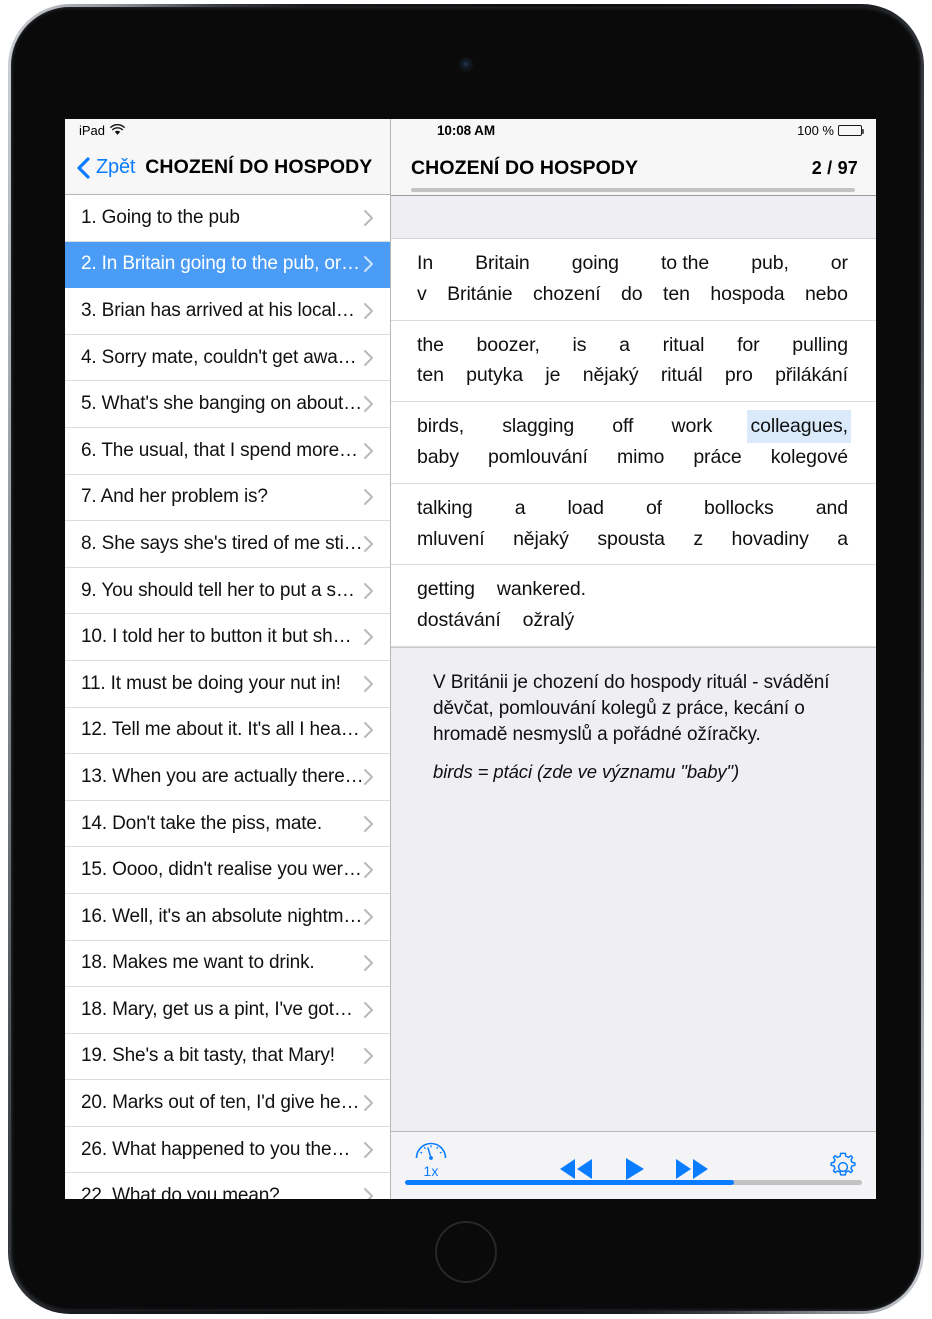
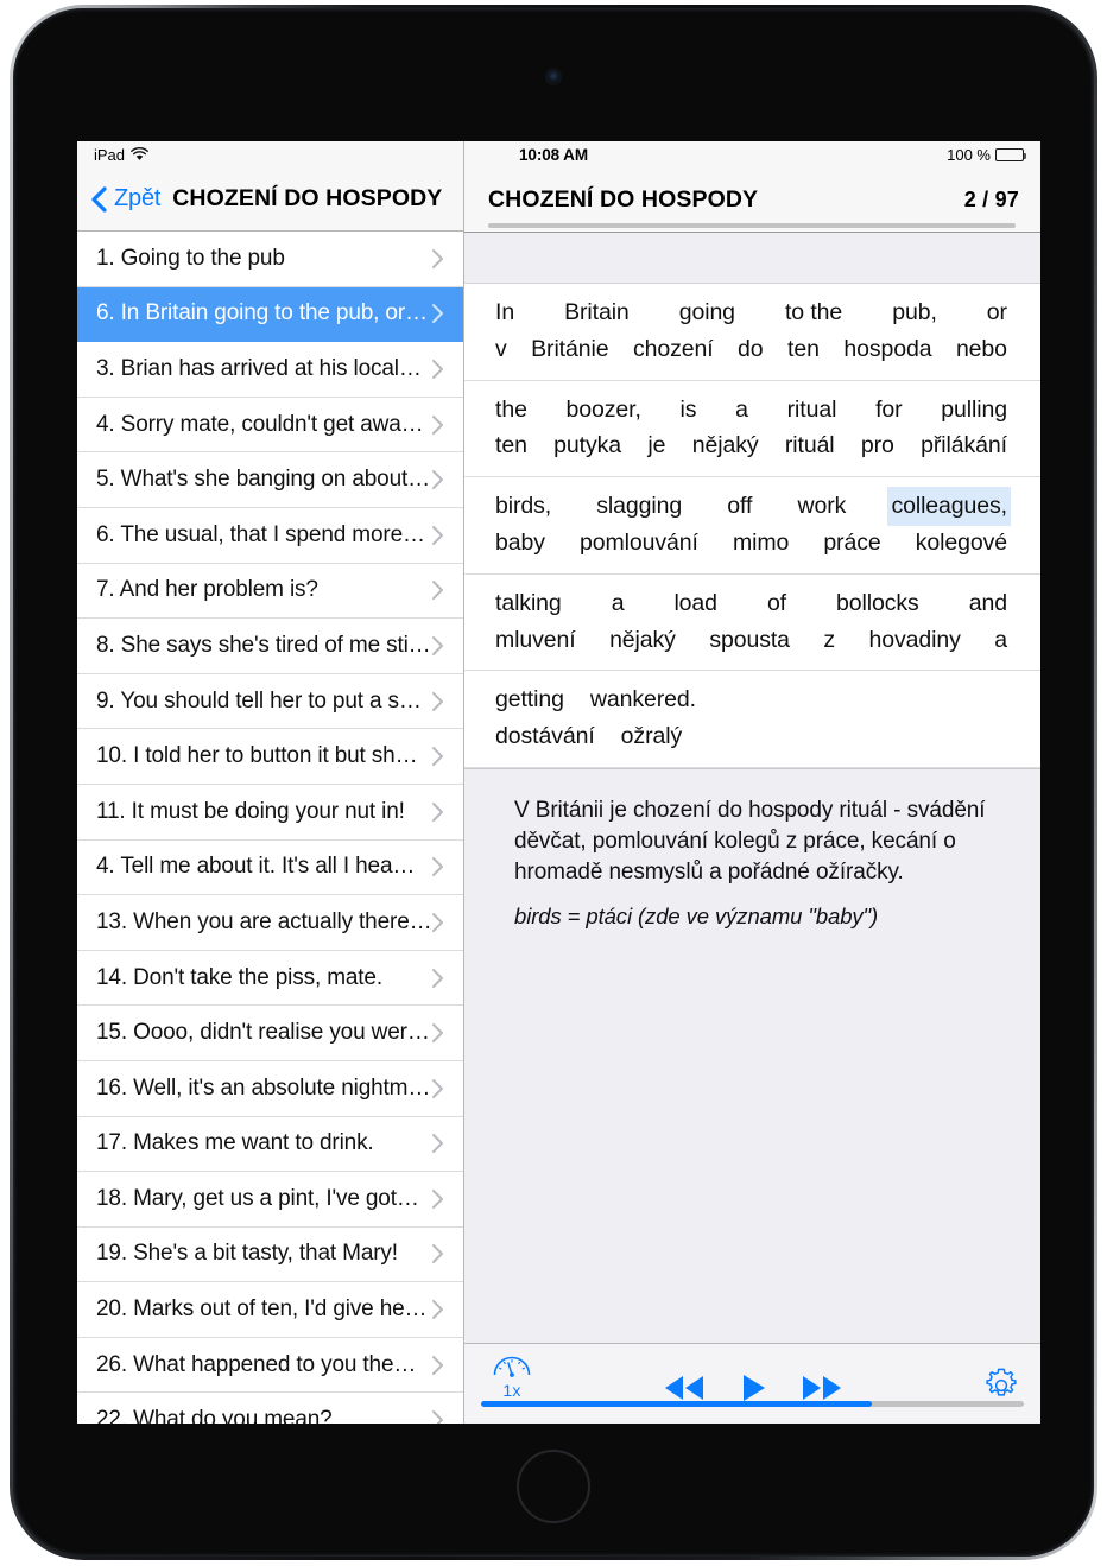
  iPad
  Zpět
  CHOZENÍ DO HOSPODY
  1. Going to the pub
- 2. In Britain going to the pub, or…
+ 6. In Britain going to the pub, or…
  3. Brian has arrived at his local…
  4. Sorry mate, couldn't get awa…
  5. What's she banging on about…
  6. The usual, that I spend more…
  7. And her problem is?
  8. She says she's tired of me sti…
  9. You should tell her to put a s…
  10. I told her to button it but sh…
  11. It must be doing your nut in!
- 12. Tell me about it. It's all I hea…
+ 4. Tell me about it. It's all I hea…
  13. When you are actually there…
  14. Don't take the piss, mate.
  15. Oooo, didn't realise you wer…
  16. Well, it's an absolute nightm…
- 18. Makes me want to drink.
+ 17. Makes me want to drink.
  18. Mary, get us a pint, I've got…
  19. She's a bit tasty, that Mary!
  20. Marks out of ten, I'd give he…
  26. What happened to you the…
  22. What do you mean?
  10:08 AM
  100 %
  CHOZENÍ DO HOSPODY
  2 / 97
  In
  Britain
  going
  to the
  pub,
  or
  v
  Británie
  chození
  do
  ten
  hospoda
  nebo
  the
  boozer,
  is
  a
  ritual
  for
  pulling
  ten
  putyka
  je
  nějaký
  rituál
  pro
  přilákání
  birds,
  slagging
  off
  work
  colleagues,
  baby
  pomlouvání
  mimo
  práce
  kolegové
  talking
  a
  load
  of
  bollocks
  and
  mluvení
  nějaký
  spousta
  z
  hovadiny
  a
  getting
  wankered.
  dostávání
  ožralý
  V Británii je chození do hospody rituál - svádění děvčat, pomlouvání kolegů z práce, kecání o hromadě nesmyslů a pořádné ožíračky.
  birds = ptáci (zde ve významu "baby")
  1x
